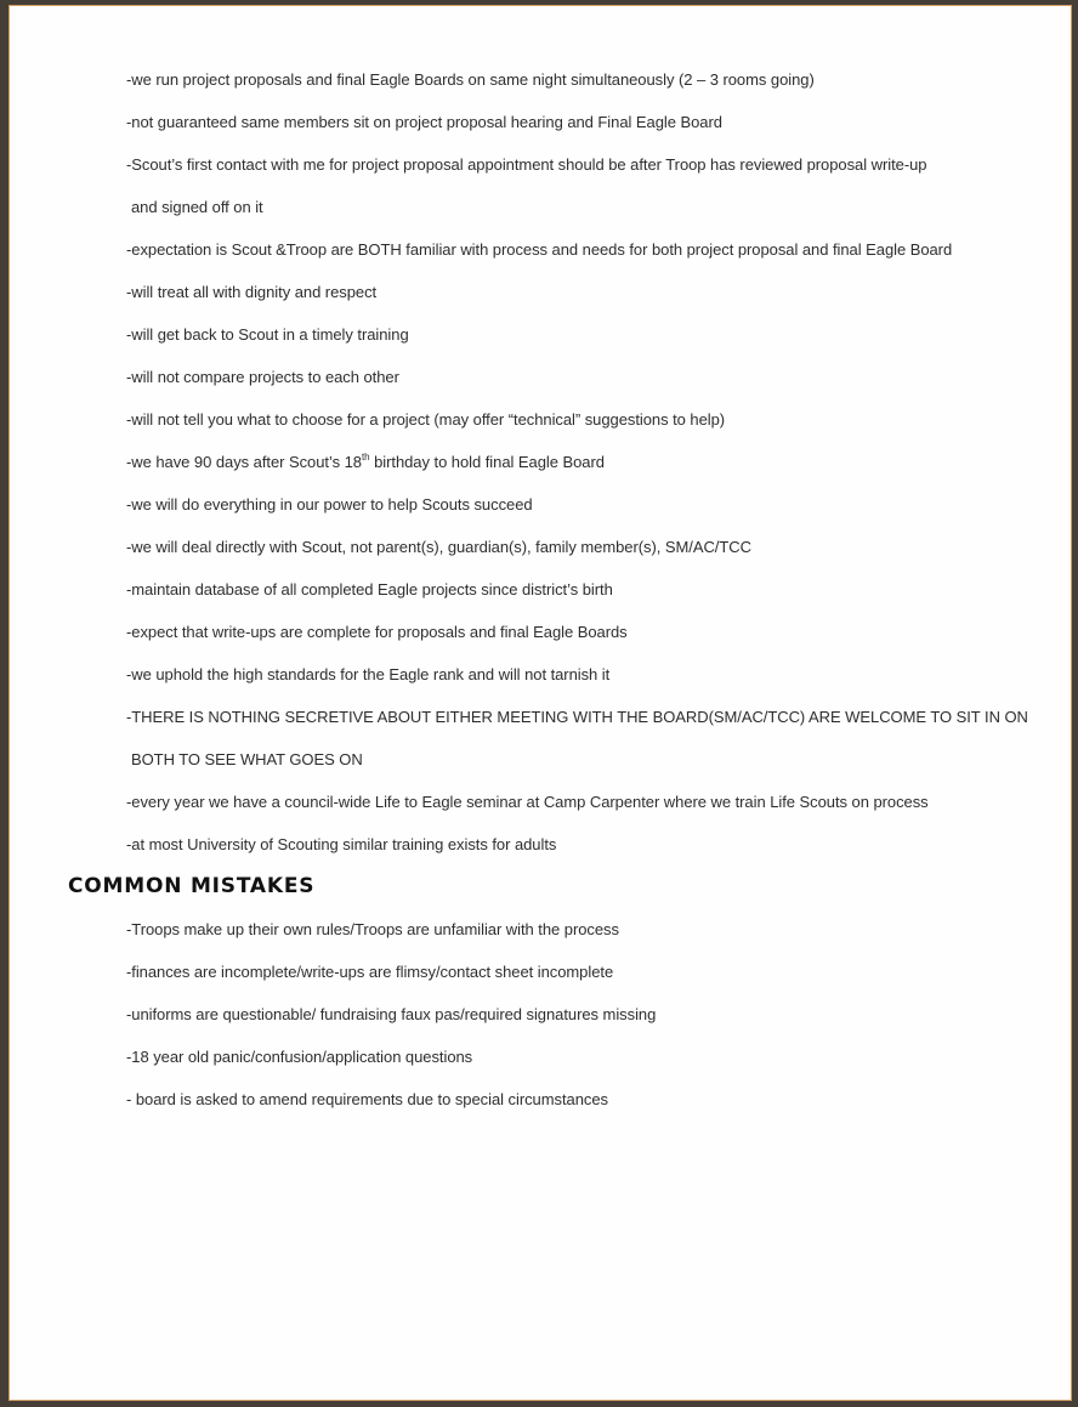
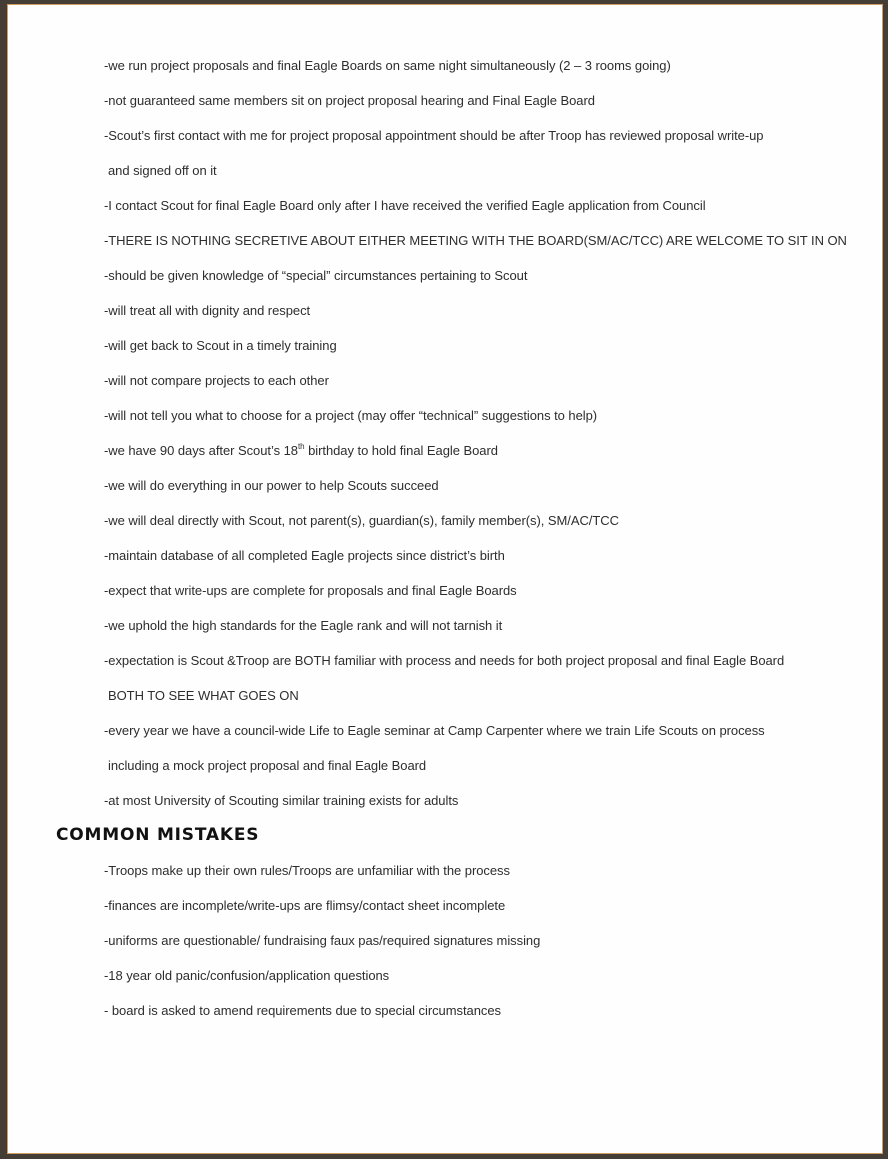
  -we run project proposals and final Eagle Boards on same night simultaneously (2 – 3 rooms going)
  -not guaranteed same members sit on project proposal hearing and Final Eagle Board
  -Scout’s first contact with me for project proposal appointment should be after Troop has reviewed proposal write-up
  and signed off on it
+ -I contact Scout for final Eagle Board only after I have received the verified Eagle application from Council
- -expectation is Scout &Troop are BOTH familiar with process and needs for both project proposal and final Eagle Board
+ -THERE IS NOTHING SECRETIVE ABOUT EITHER MEETING WITH THE BOARD(SM/AC/TCC) ARE WELCOME TO SIT IN ON
+ -should be given knowledge of “special” circumstances pertaining to Scout
  -will treat all with dignity and respect
  -will get back to Scout in a timely training
  -will not compare projects to each other
  -will not tell you what to choose for a project (may offer “technical” suggestions to help)
  -we have 90 days after Scout’s 18th birthday to hold final Eagle Board
  -we will do everything in our power to help Scouts succeed
  -we will deal directly with Scout, not parent(s), guardian(s), family member(s), SM/AC/TCC
  -maintain database of all completed Eagle projects since district’s birth
  -expect that write-ups are complete for proposals and final Eagle Boards
  -we uphold the high standards for the Eagle rank and will not tarnish it
- -THERE IS NOTHING SECRETIVE ABOUT EITHER MEETING WITH THE BOARD(SM/AC/TCC) ARE WELCOME TO SIT IN ON
+ -expectation is Scout &Troop are BOTH familiar with process and needs for both project proposal and final Eagle Board
  BOTH TO SEE WHAT GOES ON
  -every year we have a council-wide Life to Eagle seminar at Camp Carpenter where we train Life Scouts on process
+ including a mock project proposal and final Eagle Board
  -at most University of Scouting similar training exists for adults
  COMMON MISTAKES
  -Troops make up their own rules/Troops are unfamiliar with the process
  -finances are incomplete/write-ups are flimsy/contact sheet incomplete
  -uniforms are questionable/ fundraising faux pas/required signatures missing
  -18 year old panic/confusion/application questions
  - board is asked to amend requirements due to special circumstances
